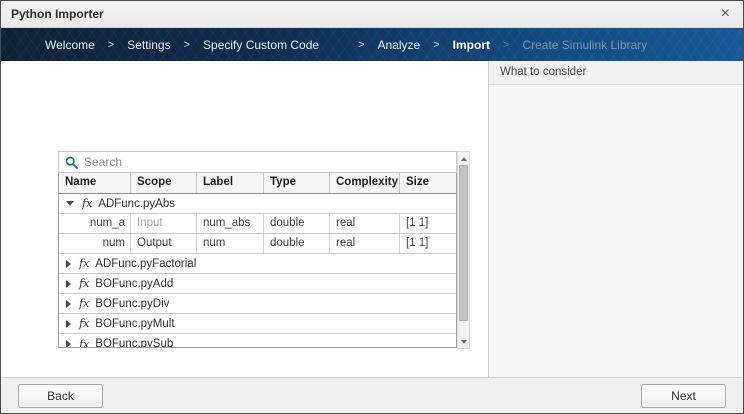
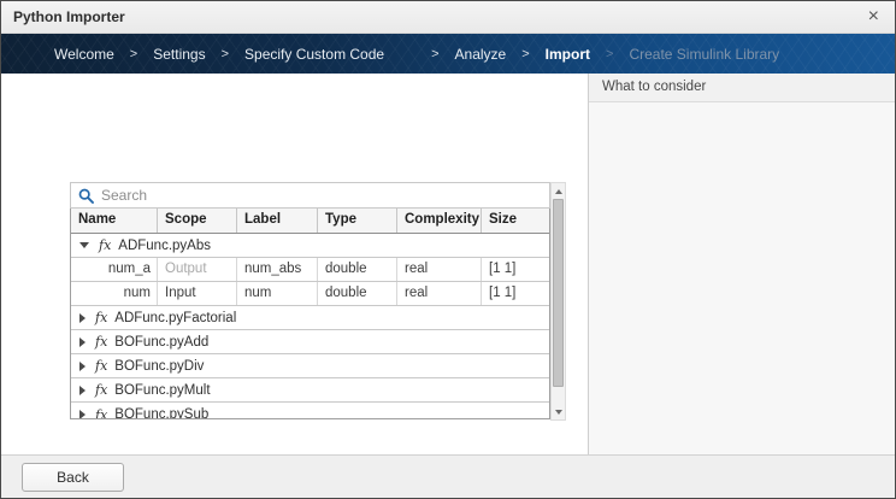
  Python Importer
  ×
  Welcome
  >
  Settings
  >
  Specify Custom Code
  >
  Analyze
  >
  Import
  >
  Create Simulink Library
  Search
  Name
  Scope
  Label
  Type
  Complexity
  Size
  fx
  ADFunc.pyAbs
  num_a
- Input
+ Output
  num_abs
  double
  real
  [1 1]
  num
- Output
+ Input
  num
  double
  real
  [1 1]
  fx
  ADFunc.pyFactorial
  fx
  BOFunc.pyAdd
  fx
  BOFunc.pyDiv
  fx
  BOFunc.pyMult
  fx
  BOFunc.pySub
  What to consider
  Back
- Next
